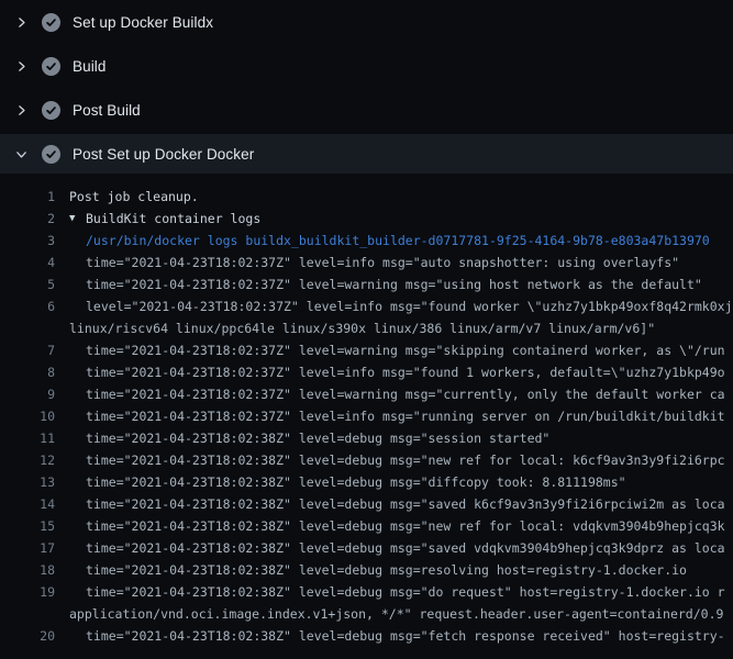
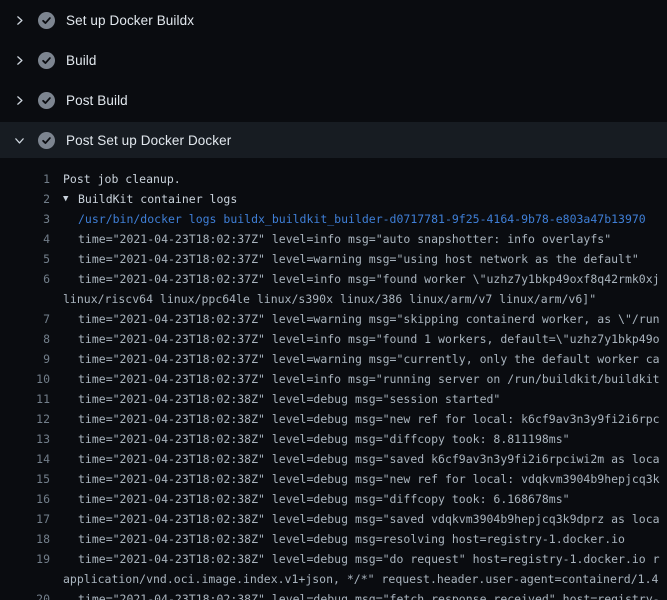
  Set up Docker Buildx
  Build
  Post Build
  Post Set up Docker Docker
  1
  Post job cleanup.
  2
  ▼
  BuildKit container logs
  3
  /usr/bin/docker logs buildx_buildkit_builder-d0717781-9f25-4164-9b78-e803a47b13970
  4
- time="2021-04-23T18:02:37Z" level=info msg="auto snapshotter: using overlayfs"
+ time="2021-04-23T18:02:37Z" level=info msg="auto snapshotter: info overlayfs"
  5
  time="2021-04-23T18:02:37Z" level=warning msg="using host network as the default"
  6
- level="2021-04-23T18:02:37Z" level=info msg="found worker \"uzhz7y1bkp49oxf8q42rmk0xj
+ time="2021-04-23T18:02:37Z" level=info msg="found worker \"uzhz7y1bkp49oxf8q42rmk0xj
  linux/riscv64 linux/ppc64le linux/s390x linux/386 linux/arm/v7 linux/arm/v6]"
  7
  time="2021-04-23T18:02:37Z" level=warning msg="skipping containerd worker, as \"/run
  8
  time="2021-04-23T18:02:37Z" level=info msg="found 1 workers, default=\"uzhz7y1bkp49o
  9
  time="2021-04-23T18:02:37Z" level=warning msg="currently, only the default worker ca
  10
  time="2021-04-23T18:02:37Z" level=info msg="running server on /run/buildkit/buildkit
  11
  time="2021-04-23T18:02:38Z" level=debug msg="session started"
  12
  time="2021-04-23T18:02:38Z" level=debug msg="new ref for local: k6cf9av3n3y9fi2i6rpc
  13
  time="2021-04-23T18:02:38Z" level=debug msg="diffcopy took: 8.811198ms"
  14
  time="2021-04-23T18:02:38Z" level=debug msg="saved k6cf9av3n3y9fi2i6rpciwi2m as loca
  15
  time="2021-04-23T18:02:38Z" level=debug msg="new ref for local: vdqkvm3904b9hepjcq3k
+ 16
+ time="2021-04-23T18:02:38Z" level=debug msg="diffcopy took: 6.168678ms"
  17
  time="2021-04-23T18:02:38Z" level=debug msg="saved vdqkvm3904b9hepjcq3k9dprz as loca
  18
  time="2021-04-23T18:02:38Z" level=debug msg=resolving host=registry-1.docker.io
  19
  time="2021-04-23T18:02:38Z" level=debug msg="do request" host=registry-1.docker.io r
- application/vnd.oci.image.index.v1+json, */*" request.header.user-agent=containerd/0.9
+ application/vnd.oci.image.index.v1+json, */*" request.header.user-agent=containerd/1.4
  20
  time="2021-04-23T18:02:38Z" level=debug msg="fetch response received" host=registry-
